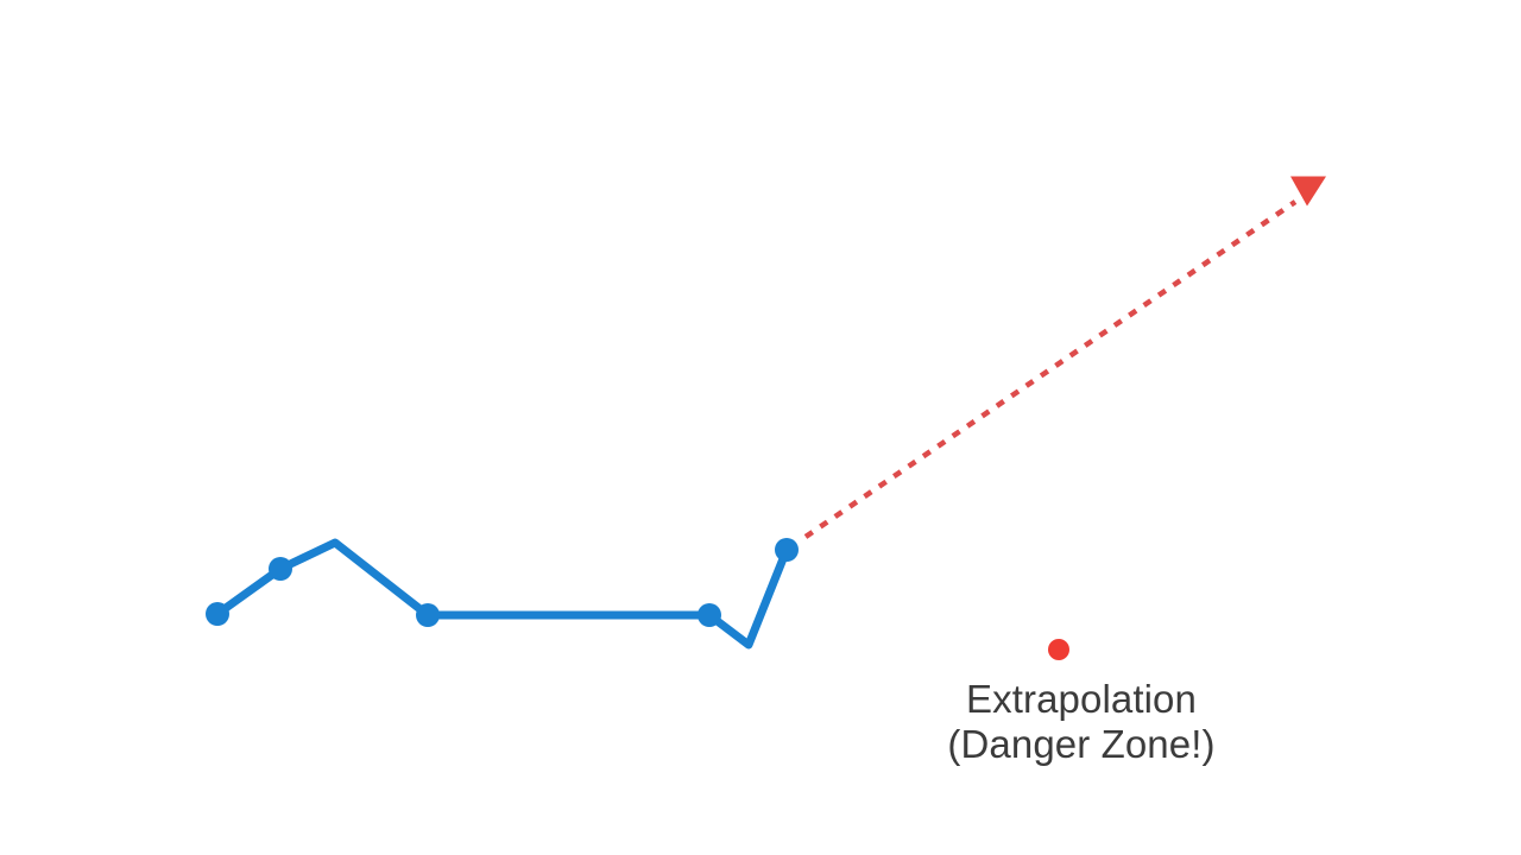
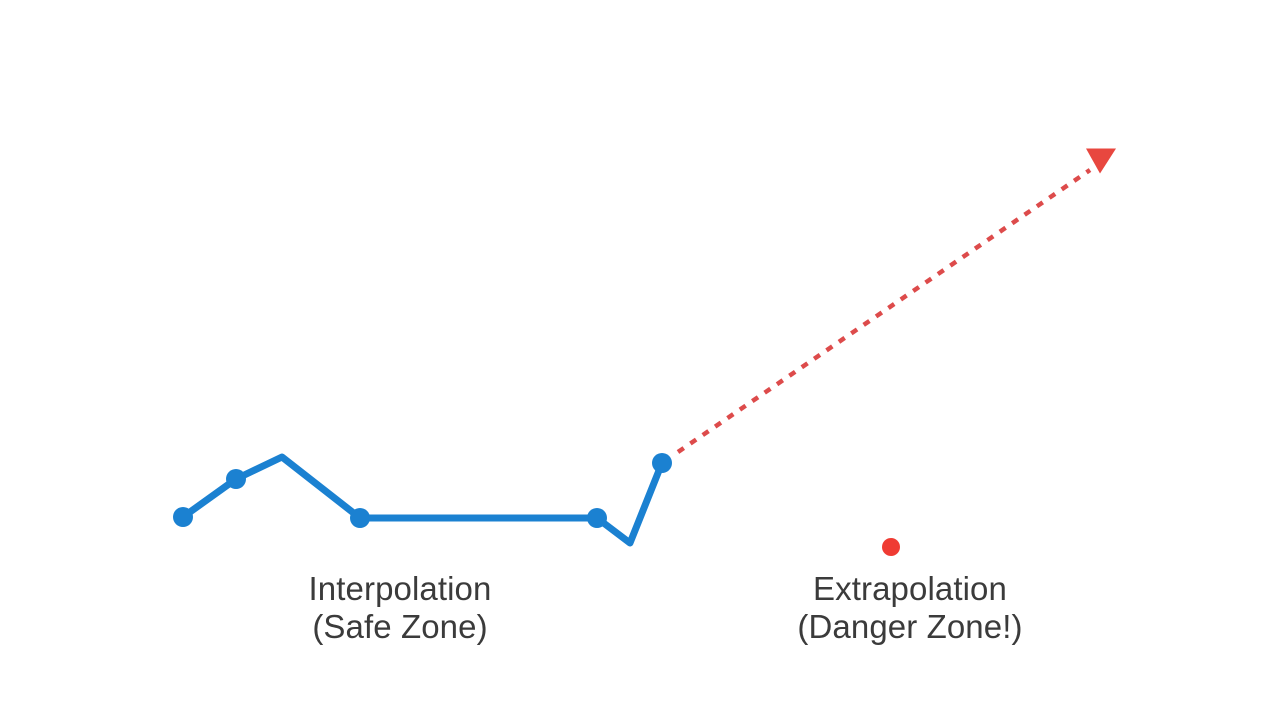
+ Interpolation
+ (Safe Zone)
  Extrapolation
  (Danger Zone!)
